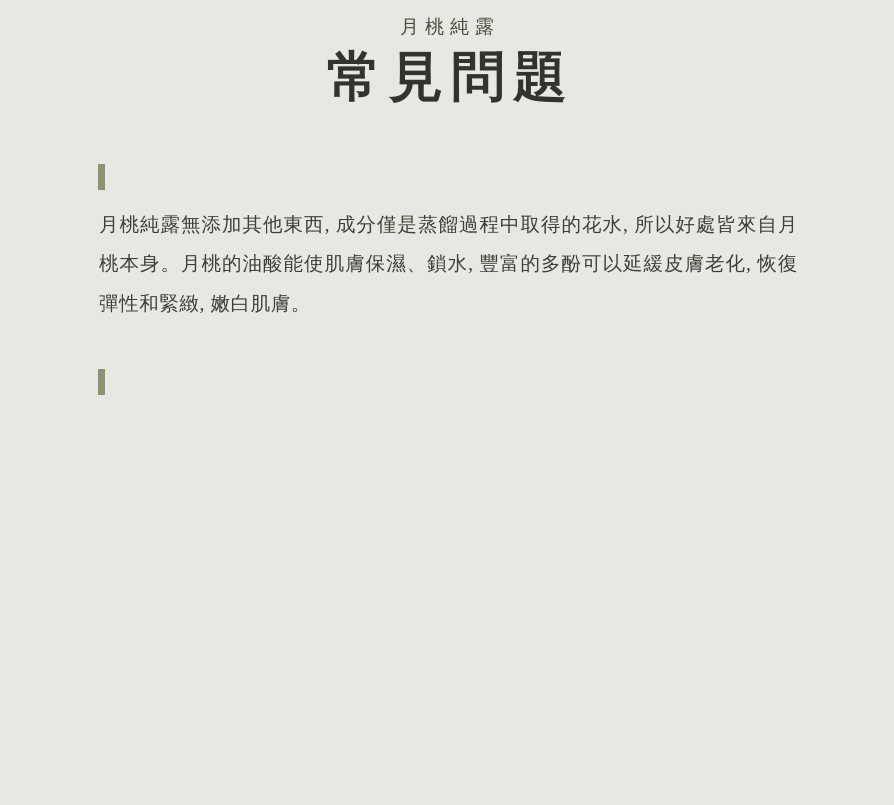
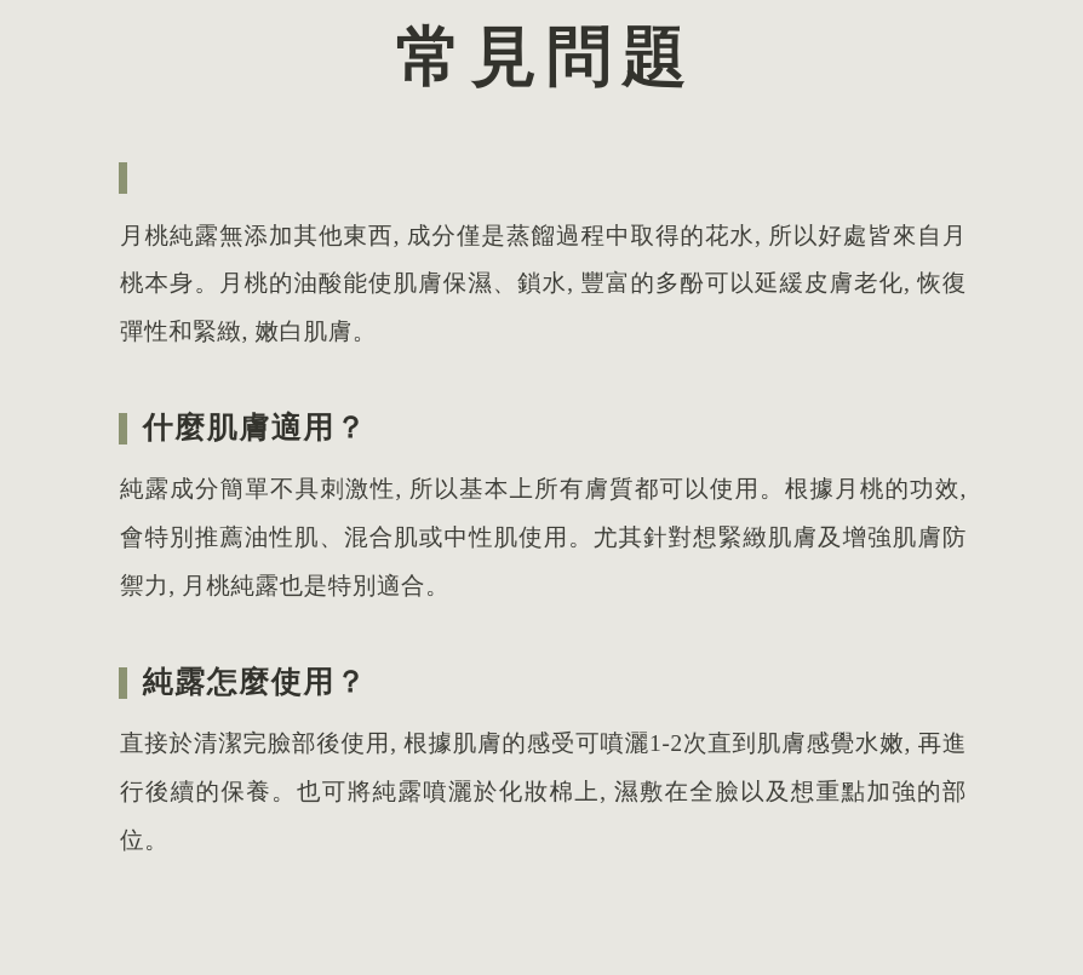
- 月桃純露
  常見問題
  月桃純露無添加其他東西, 成分僅是蒸餾過程中取得的花水, 所以好處皆來自月桃本身。月桃的油酸能使肌膚保濕、鎖水, 豐富的多酚可以延緩皮膚老化, 恢復彈性和緊緻, 嫩白肌膚。
+ 什麼肌膚適用？
+ 純露成分簡單不具刺激性, 所以基本上所有膚質都可以使用。根據月桃的功效, 會特別推薦油性肌、混合肌或中性肌使用。尤其針對想緊緻肌膚及增強肌膚防禦力, 月桃純露也是特別適合。
+ 純露怎麼使用？
+ 直接於清潔完臉部後使用, 根據肌膚的感受可噴灑1-2次直到肌膚感覺水嫩, 再進行後續的保養。也可將純露噴灑於化妝棉上, 濕敷在全臉以及想重點加強的部位。
